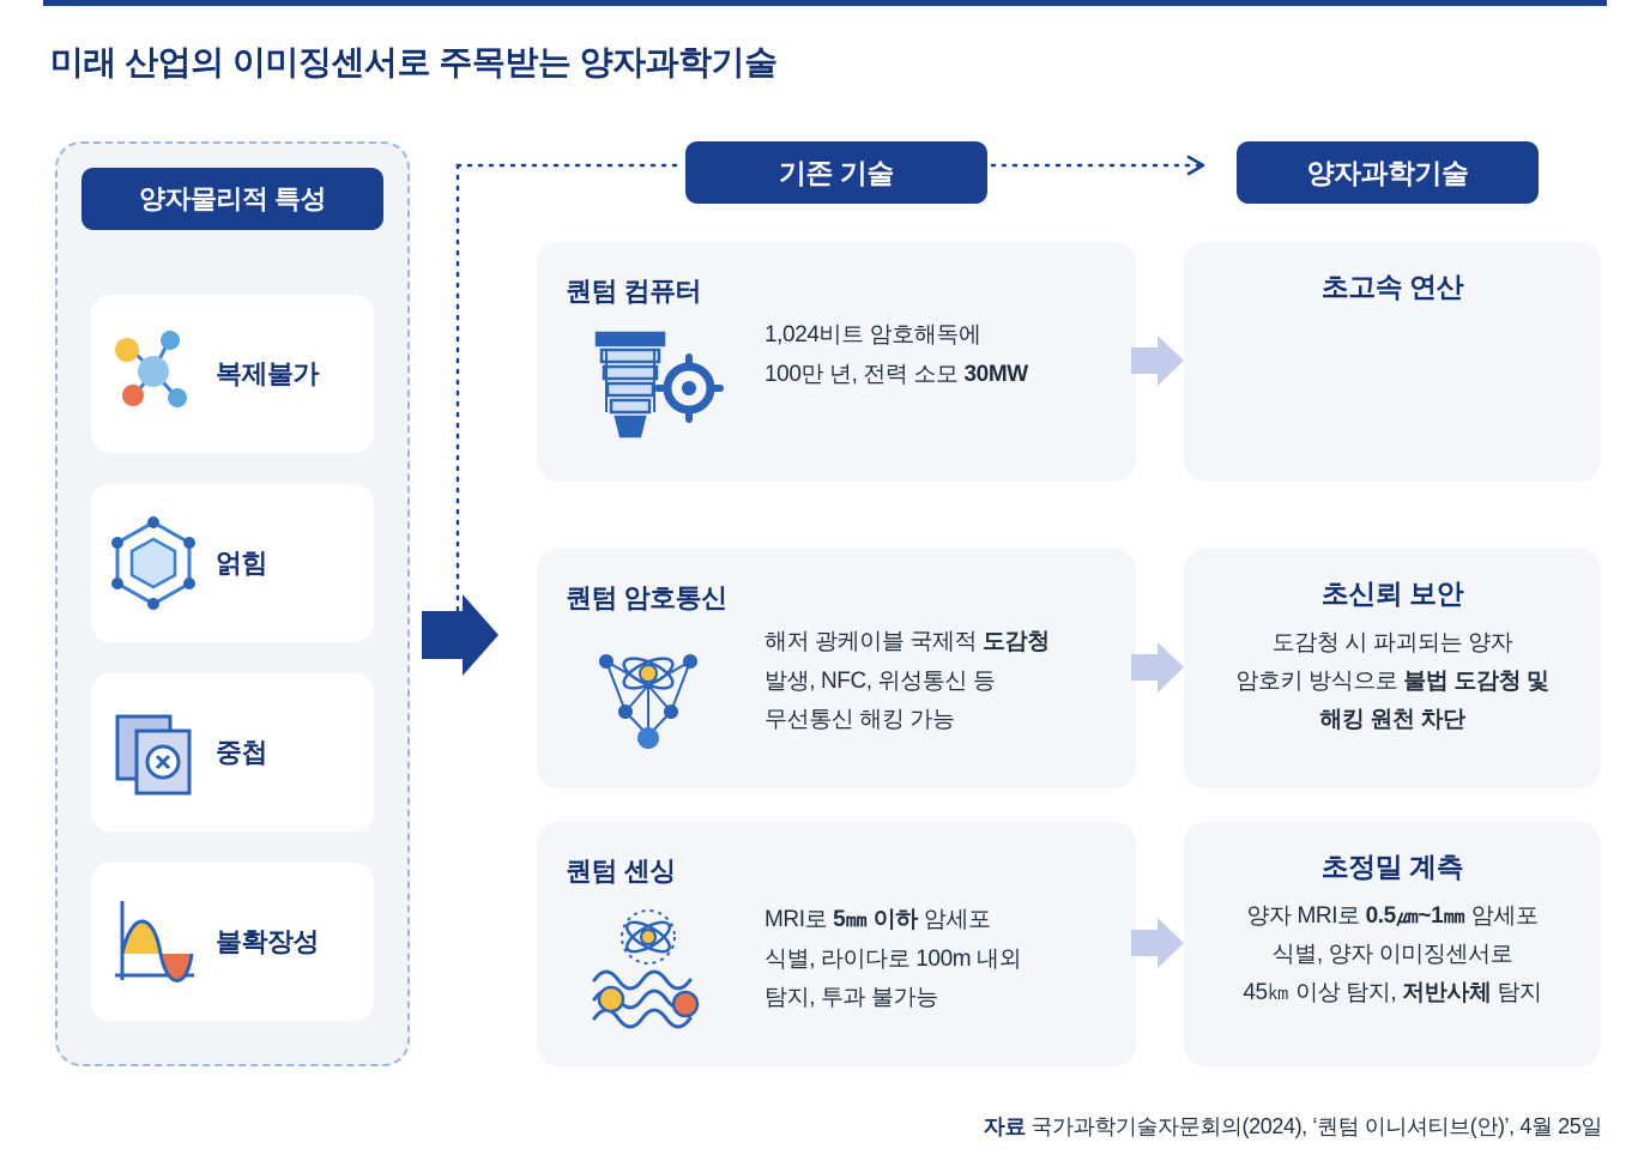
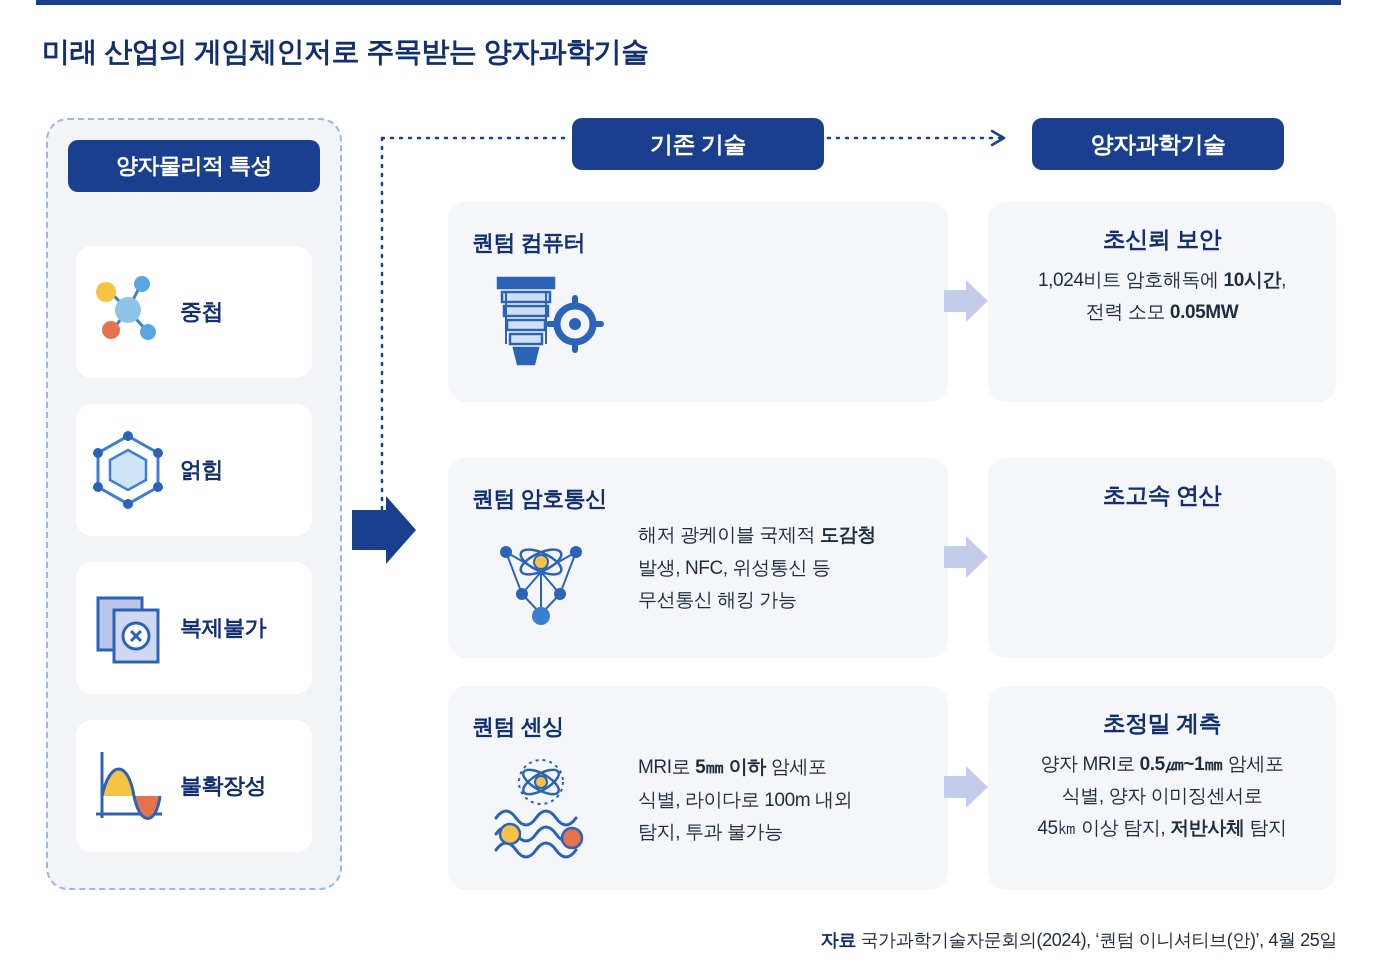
- 미래 산업의 이미징센서로 주목받는 양자과학기술
+ 미래 산업의 게임체인저로 주목받는 양자과학기술
  양자물리적 특성
- 복제불가
+ 중첩
  얽힘
- 중첩
+ 복제불가
  불확장성
  기존 기술
  양자과학기술
  퀀텀 컴퓨터
- 1,024비트 암호해독에
- 100만 년, 전력 소모 30MW
  퀀텀 암호통신
  해저 광케이블 국제적 도감청
  발생, NFC, 위성통신 등
  무선통신 해킹 가능
  퀀텀 센싱
  MRI로 5㎜ 이하 암세포
  식별, 라이다로 100m 내외
  탐지, 투과 불가능
- 초고속 연산
+ 초신뢰 보안
+ 1,024비트 암호해독에 10시간,
+ 전력 소모 0.05MW
- 초신뢰 보안
+ 초고속 연산
- 도감청 시 파괴되는 양자
- 암호키 방식으로 불법 도감청 및
- 해킹 원천 차단
  초정밀 계측
  양자 MRI로 0.5㎛~1㎜ 암세포
  식별, 양자 이미징센서로
  45㎞ 이상 탐지, 저반사체 탐지
  자료 국가과학기술자문회의(2024), ‘퀀텀 이니셔티브(안)’, 4월 25일
